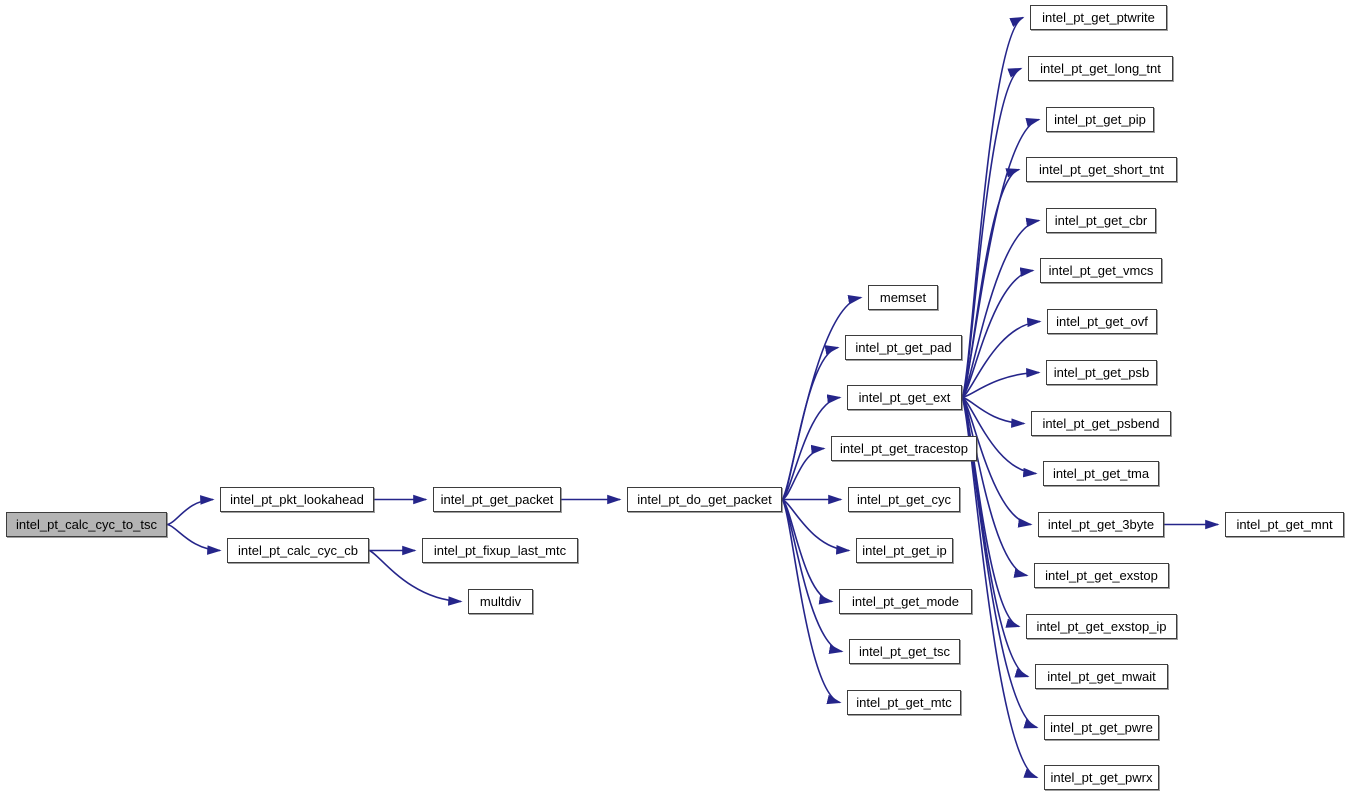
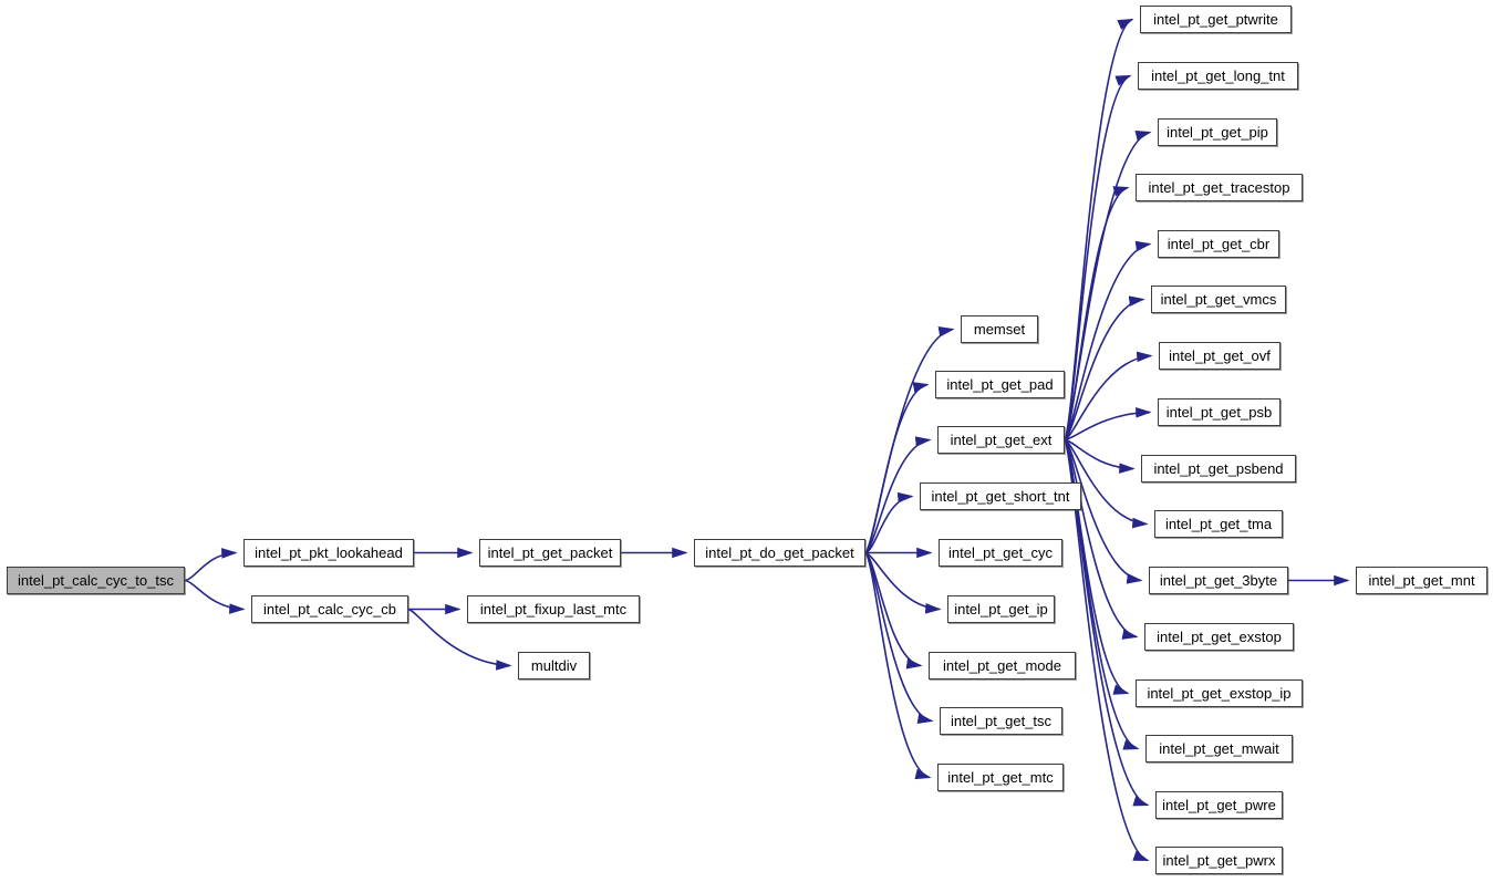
  intel_pt_calc_cyc_to_tsc
  intel_pt_pkt_lookahead
  intel_pt_calc_cyc_cb
  intel_pt_get_packet
  intel_pt_fixup_last_mtc
  multdiv
  intel_pt_do_get_packet
  memset
  intel_pt_get_pad
  intel_pt_get_ext
- intel_pt_get_tracestop
+ intel_pt_get_short_tnt
  intel_pt_get_cyc
  intel_pt_get_ip
  intel_pt_get_mode
  intel_pt_get_tsc
  intel_pt_get_mtc
  intel_pt_get_ptwrite
  intel_pt_get_long_tnt
  intel_pt_get_pip
- intel_pt_get_short_tnt
+ intel_pt_get_tracestop
  intel_pt_get_cbr
  intel_pt_get_vmcs
  intel_pt_get_ovf
  intel_pt_get_psb
  intel_pt_get_psbend
  intel_pt_get_tma
  intel_pt_get_3byte
  intel_pt_get_exstop
  intel_pt_get_exstop_ip
  intel_pt_get_mwait
  intel_pt_get_pwre
  intel_pt_get_pwrx
  intel_pt_get_mnt
